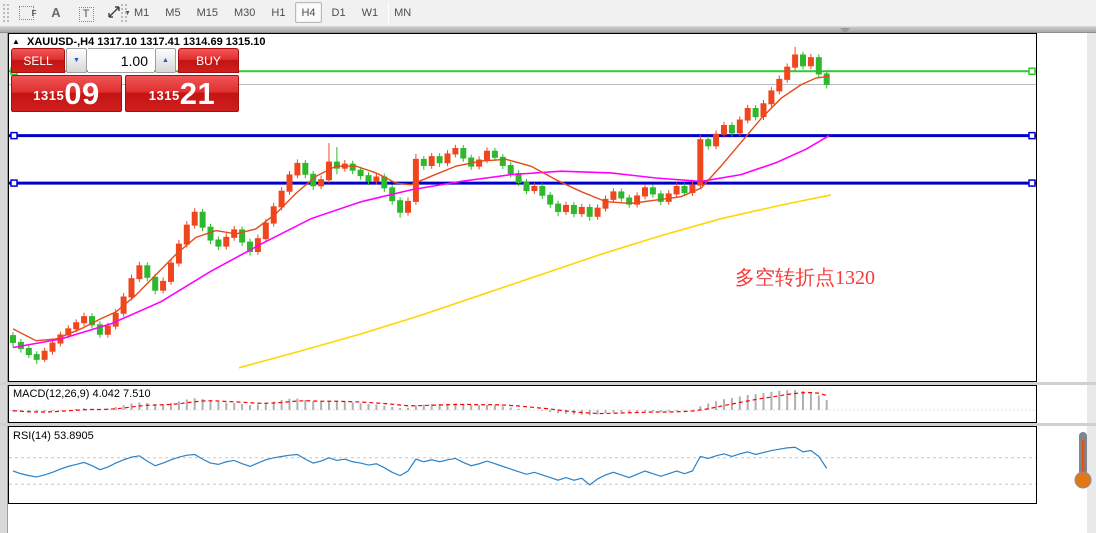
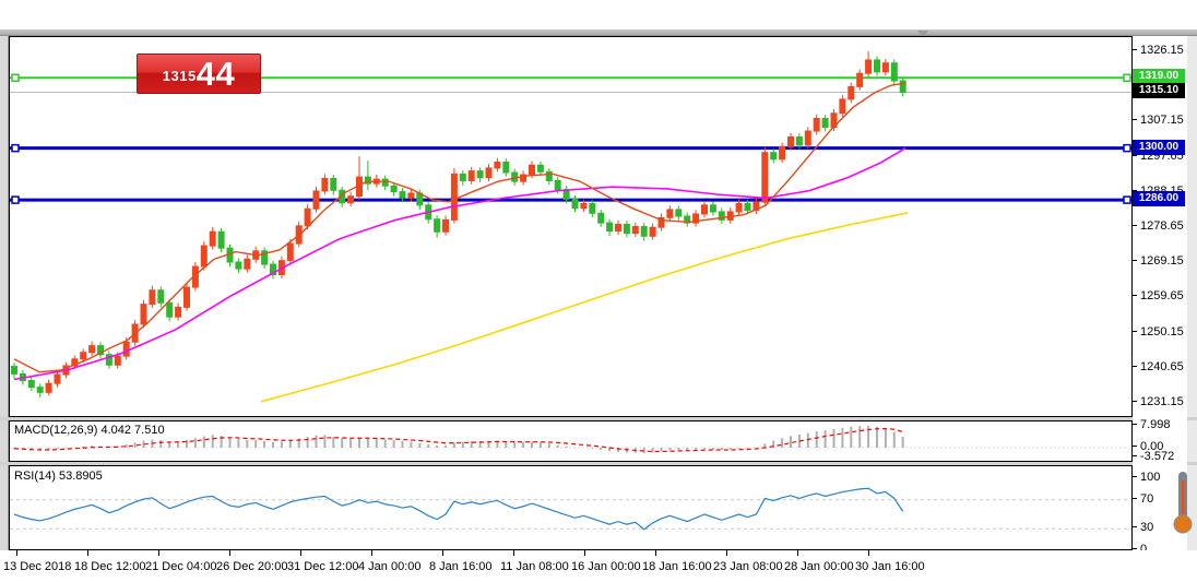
- F
- A
- T
- M1 M5 M15 M30 H1 H4 D1 W1 MN
- ▲ XAUUSD-,H4 1317.10 1317.41 1314.69 1315.10
- SELL
- 1.00
- BUY
- 131509
- 131521
+ 131544
- 多空转折点1320
  MACD(12,26,9) 4.042 7.510
  RSI(14) 53.8905
+ 1326.15
+ 1307.15
+ 1297.65
+ 1278.65
+ 1269.15
+ 1259.65
+ 1250.15
+ 1240.65
+ 1231.15
+ 7.998
+ 0.00
+ -3.572
+ 100
+ 70
+ 30
+ 0
+ 1319.00
+ 1315.10
+ 1300.00
+ 1286.00
+ 13 Dec 2018
+ 18 Dec 12:00
+ 21 Dec 04:00
+ 26 Dec 20:00
+ 31 Dec 12:00
+ 4 Jan 00:00
+ 8 Jan 16:00
+ 11 Jan 08:00
+ 16 Jan 00:00
+ 18 Jan 16:00
+ 23 Jan 08:00
+ 28 Jan 00:00
+ 30 Jan 16:00
